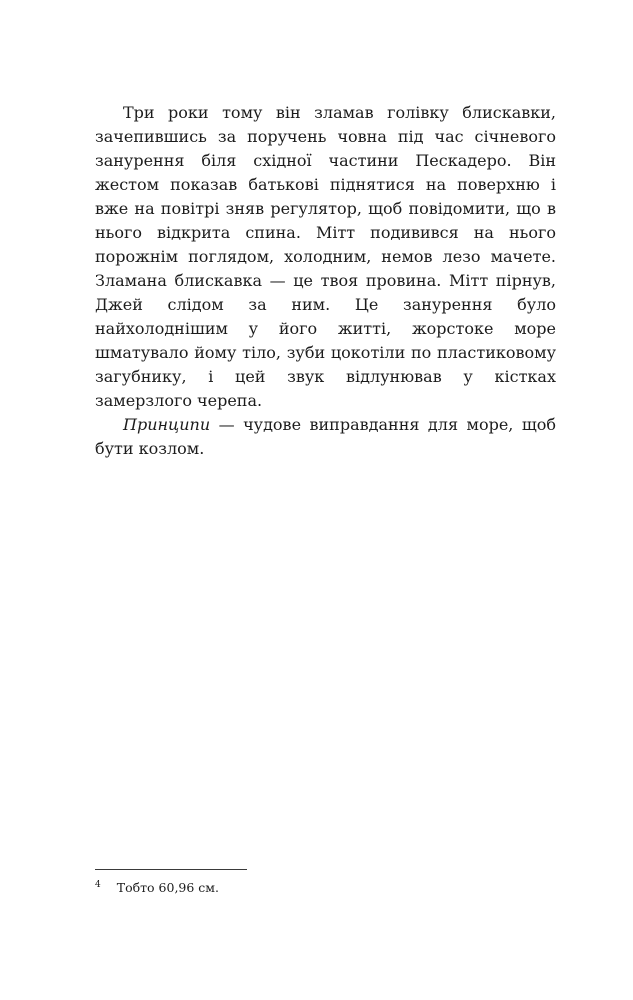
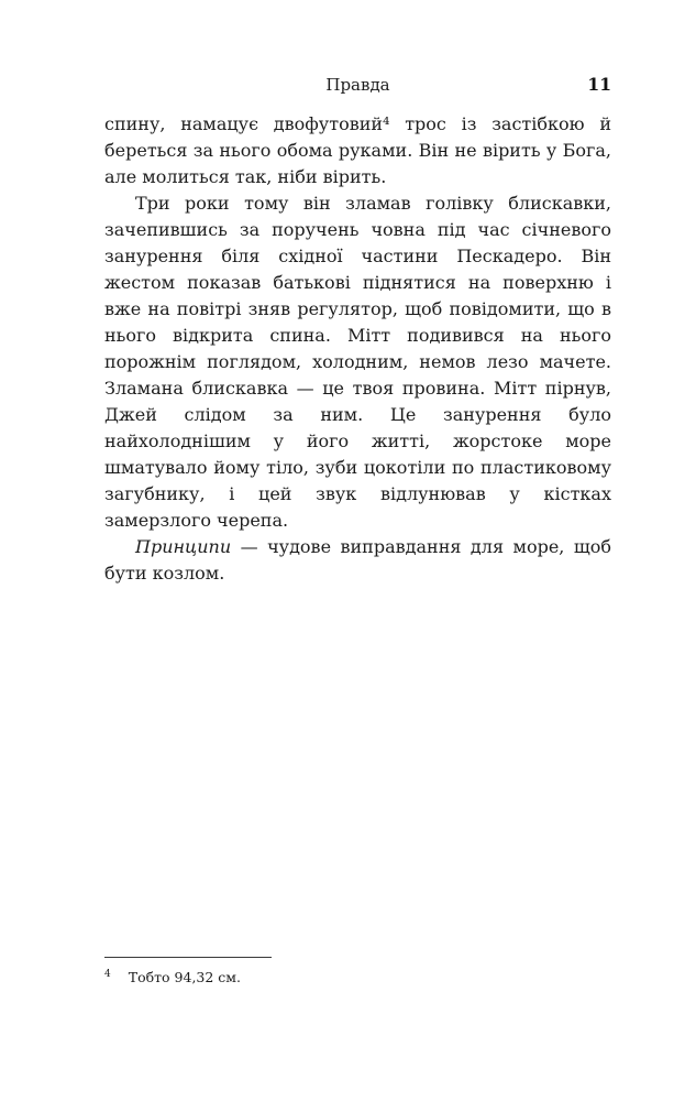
+ Правда
+ 11
+ спину, намацує двофутовий⁴ трос із застібкою й береться за нього обома руками. Він не вірить у Бога, але молиться так, ніби вірить.
  Три роки тому він зламав голівку блискавки, зачепившись за поручень човна під час січневого занурення біля східної частини Пескадеро. Він жестом показав батькові піднятися на поверхню і вже на повітрі зняв регулятор, щоб повідомити, що в нього відкрита спина. Мітт подивився на нього порожнім поглядом, холодним, немов лезо мачете. Зламана блискавка — це твоя провина. Мітт пірнув, Джей слідом за ним. Це занурення було найхолоднішим у його житті, жорстоке море шматувало йому тіло, зуби цокотіли по пластиковому загубнику, і цей звук відлунював у кістках замерзлого черепа.
  Принципи — чудове виправдання для море, щоб бути козлом.
- 4 Тобто 60,96 см.
+ 4 Тобто 94,32 см.
